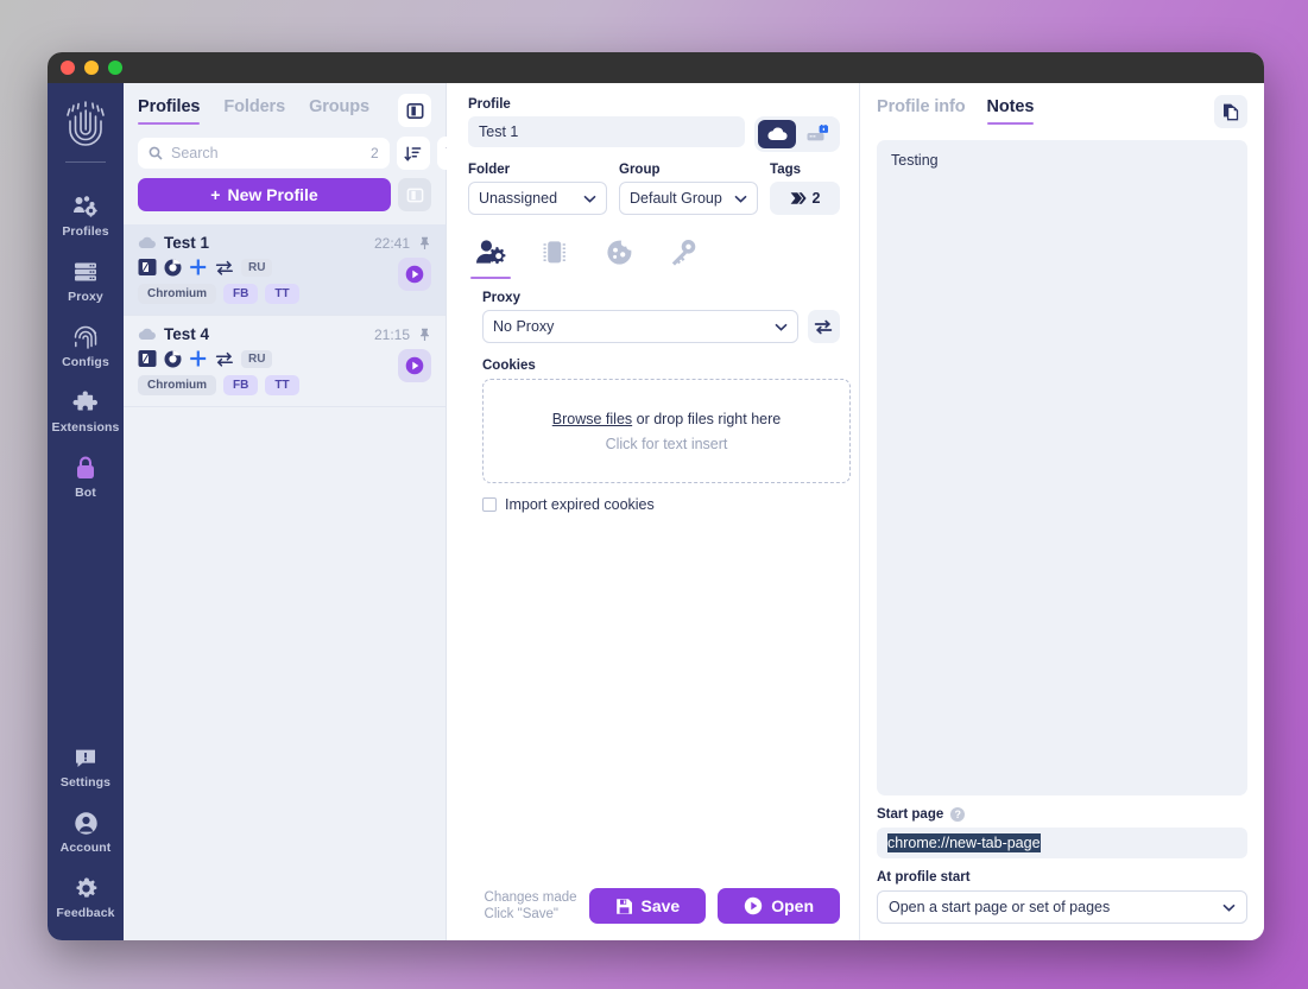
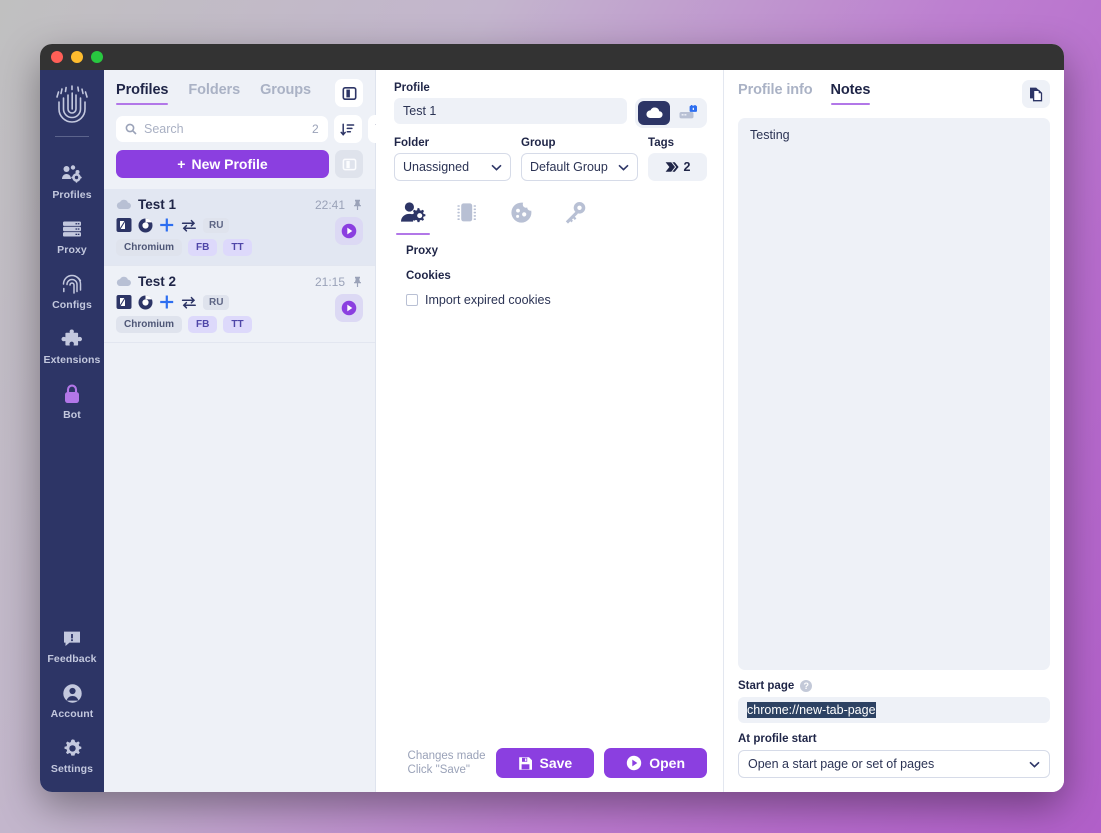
  Profiles
  Proxy
  Configs
  Extensions
  Bot
- Settings
+ Feedback
  Account
- Feedback
+ Settings
  Profiles
  Folders
  Groups
  Search
  2
  +
  New Profile
  Test 1
  22:41
  RU
  Chromium
  FB
  TT
- Test 4
+ Test 2
  21:15
  RU
  Chromium
  FB
  TT
  Profile
  Test 1
  Folder
  Unassigned
  Group
  Default Group
  Tags
  2
  Proxy
- No Proxy
  Cookies
- Browse files or drop files right here
- Click for text insert
  Import expired cookies
  Changes made
  Click "Save"
  Save
  Open
  Profile info
  Notes
  Testing
  Start page
  ?
  chrome://new-tab-page
  At profile start
  Open a start page or set of pages
